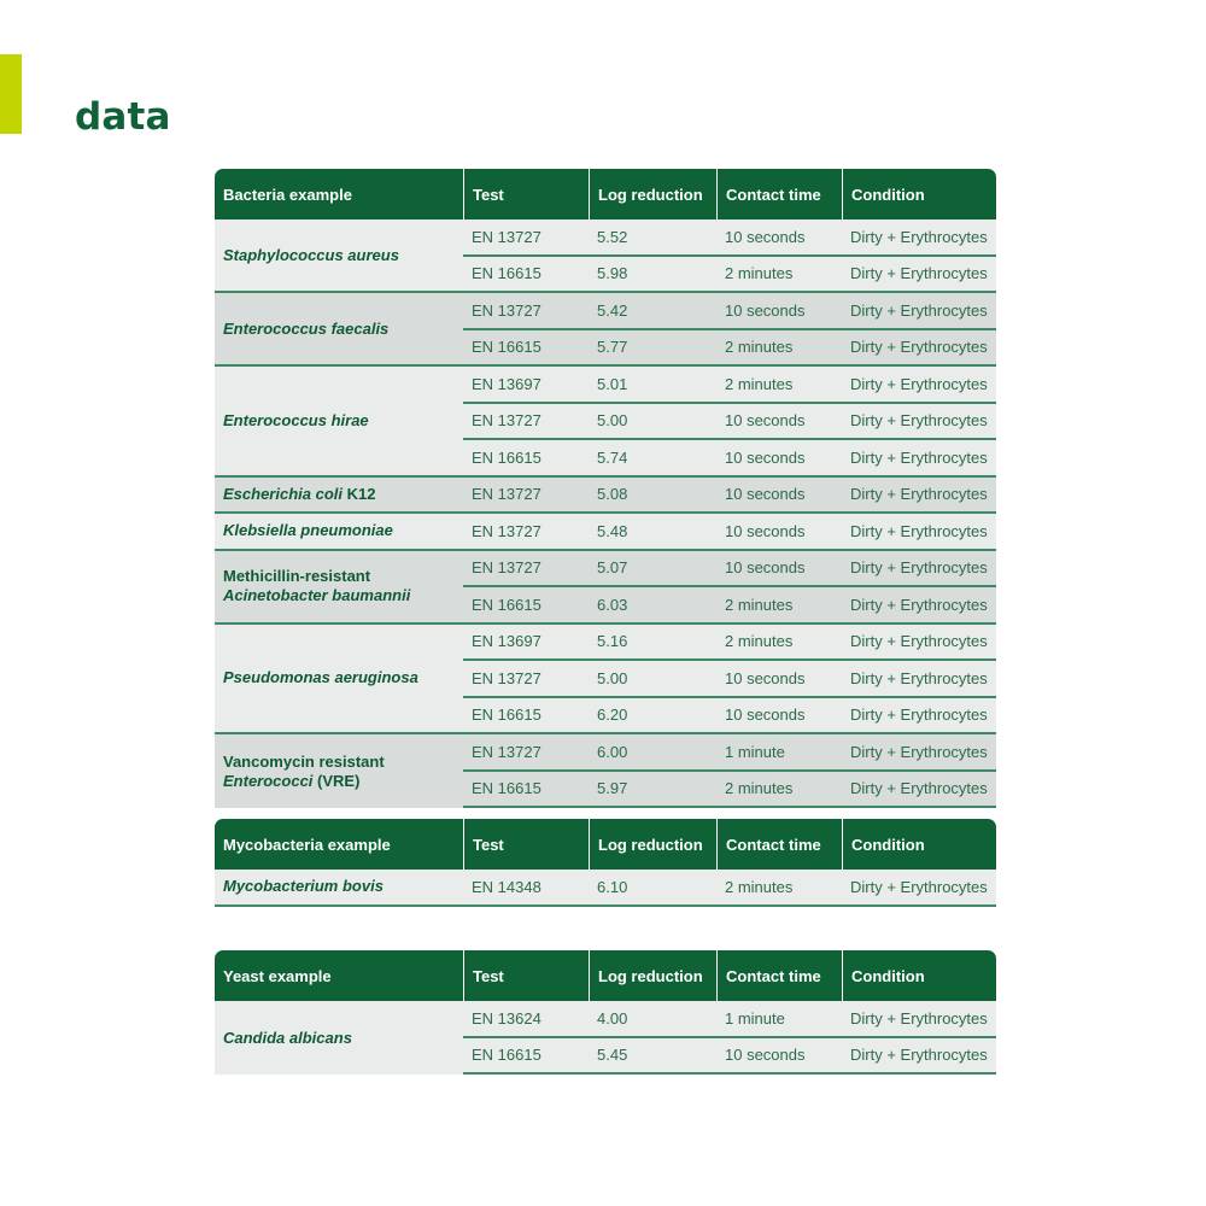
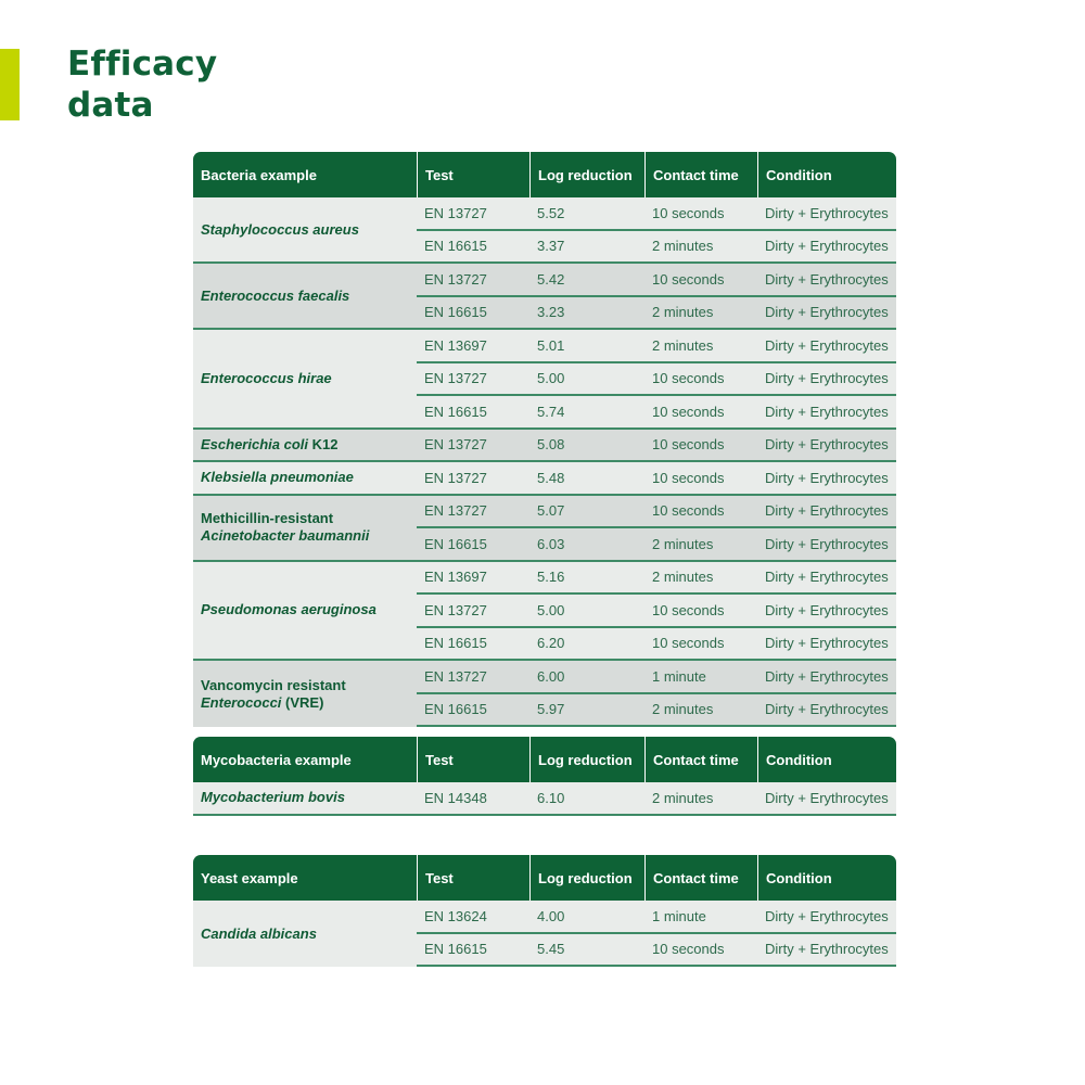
+ Efficacy
  data
  Bacteria example	Test	Log reduction	Contact time	Condition
  Staphylococcus aureus	EN 13727	5.52	10 seconds	Dirty + Erythrocytes
- EN 16615	5.98	2 minutes	Dirty + Erythrocytes
+ EN 16615	3.37	2 minutes	Dirty + Erythrocytes
  Enterococcus faecalis	EN 13727	5.42	10 seconds	Dirty + Erythrocytes
- EN 16615	5.77	2 minutes	Dirty + Erythrocytes
+ EN 16615	3.23	2 minutes	Dirty + Erythrocytes
  Enterococcus hirae	EN 13697	5.01	2 minutes	Dirty + Erythrocytes
  EN 13727	5.00	10 seconds	Dirty + Erythrocytes
  EN 16615	5.74	10 seconds	Dirty + Erythrocytes
  Escherichia coli K12	EN 13727	5.08	10 seconds	Dirty + Erythrocytes
  Klebsiella pneumoniae	EN 13727	5.48	10 seconds	Dirty + Erythrocytes
  Methicillin-resistantAcinetobacter baumannii	EN 13727	5.07	10 seconds	Dirty + Erythrocytes
  EN 16615	6.03	2 minutes	Dirty + Erythrocytes
  Pseudomonas aeruginosa	EN 13697	5.16	2 minutes	Dirty + Erythrocytes
  EN 13727	5.00	10 seconds	Dirty + Erythrocytes
  EN 16615	6.20	10 seconds	Dirty + Erythrocytes
  Vancomycin resistantEnterococci (VRE)	EN 13727	6.00	1 minute	Dirty + Erythrocytes
  EN 16615	5.97	2 minutes	Dirty + Erythrocytes
  Mycobacteria example	Test	Log reduction	Contact time	Condition
  Mycobacterium bovis	EN 14348	6.10	2 minutes	Dirty + Erythrocytes
  Yeast example	Test	Log reduction	Contact time	Condition
  Candida albicans	EN 13624	4.00	1 minute	Dirty + Erythrocytes
  EN 16615	5.45	10 seconds	Dirty + Erythrocytes
